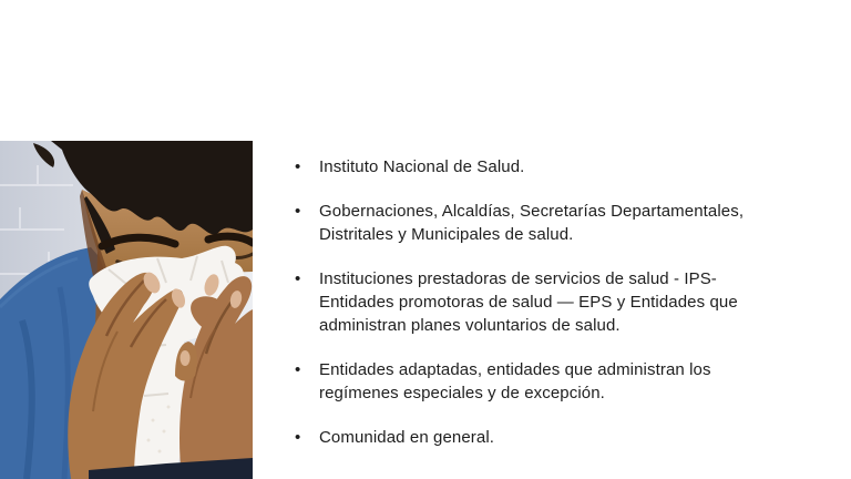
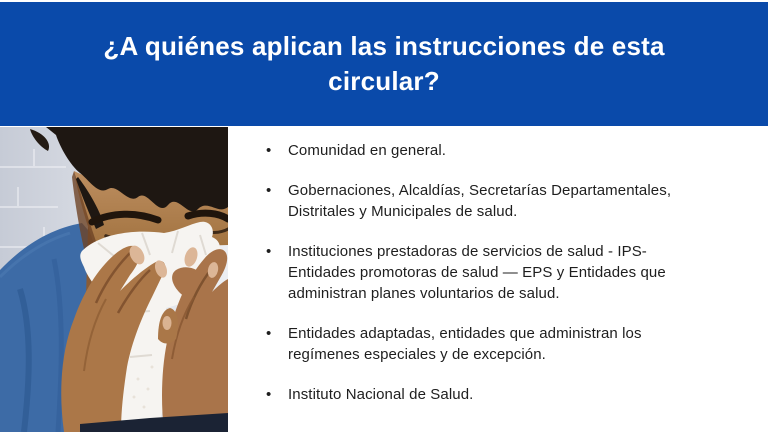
+ ¿A quiénes aplican las instrucciones de esta circular?
  •
- Instituto Nacional de Salud.
+ Comunidad en general.
  •
  Gobernaciones, Alcaldías, Secretarías Departamentales, Distritales y Municipales de salud.
  •
  Instituciones prestadoras de servicios de salud - IPS- Entidades promotoras de salud — EPS y Entidades que administran planes voluntarios de salud.
  •
  Entidades adaptadas, entidades que administran los regímenes especiales y de excepción.
  •
- Comunidad en general.
+ Instituto Nacional de Salud.
